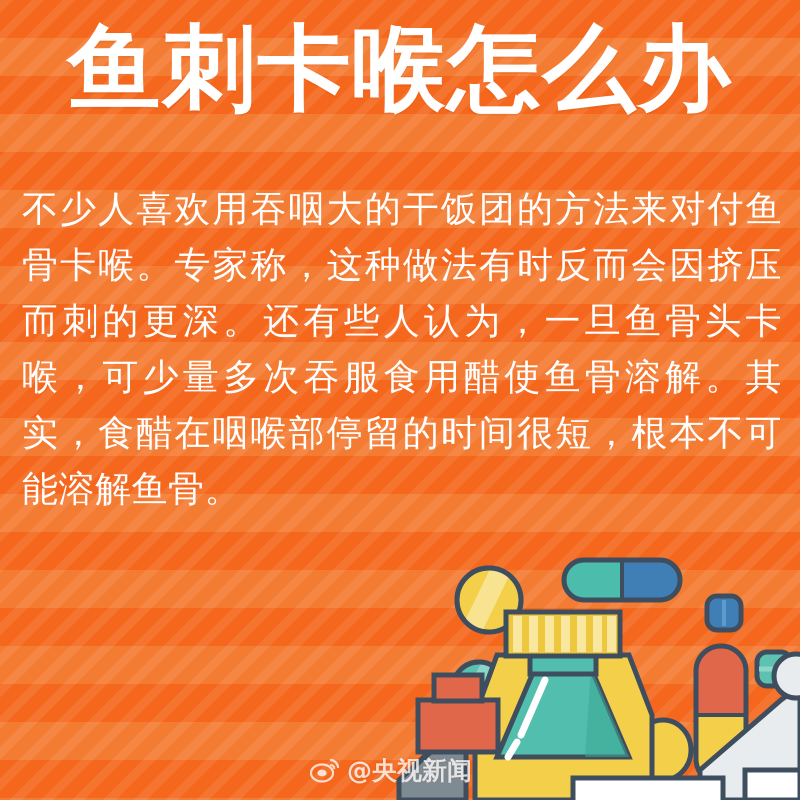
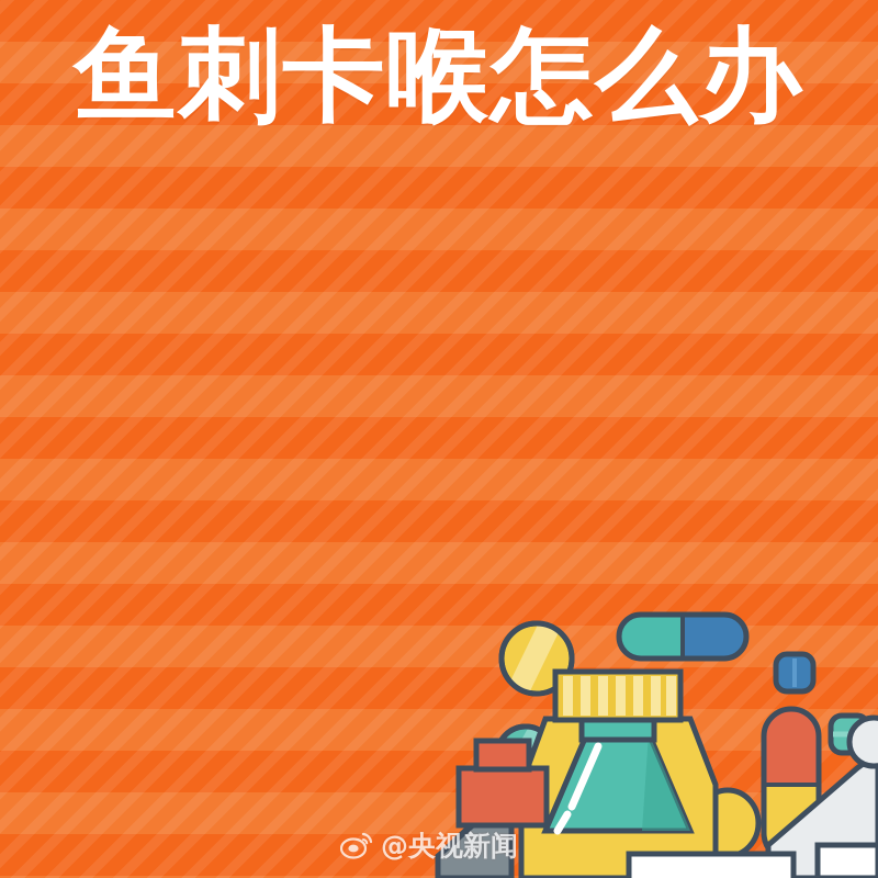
  鱼刺卡喉怎么办
- 不少人喜欢用吞咽大的干饭团的方法来对付鱼骨卡喉。专家称，这种做法有时反而会因挤压而刺的更深。还有些人认为，一旦鱼骨头卡喉，可少量多次吞服食用醋使鱼骨溶解。其实，食醋在咽喉部停留的时间很短，根本不可能溶解鱼骨。
  @央视新闻
